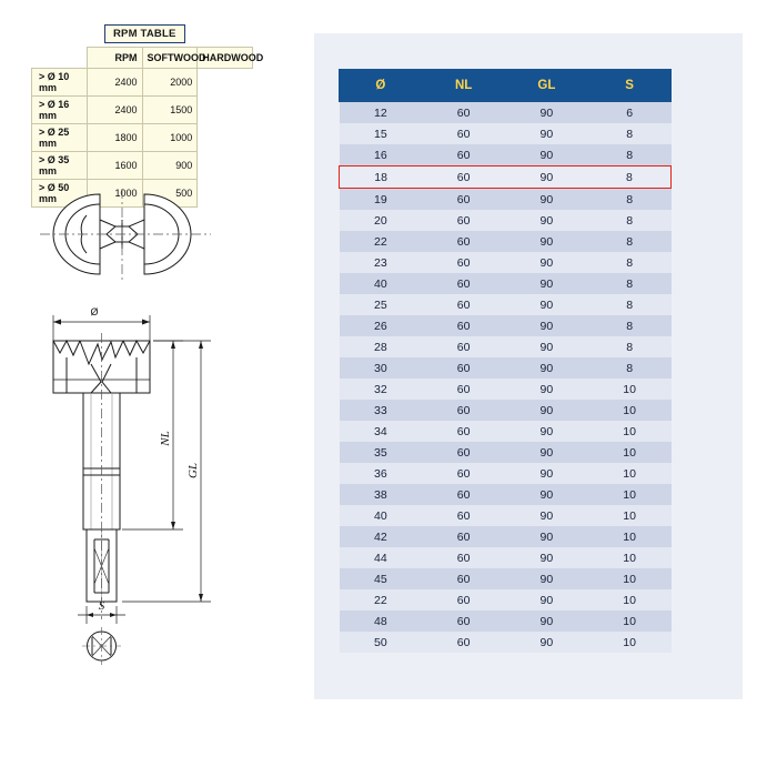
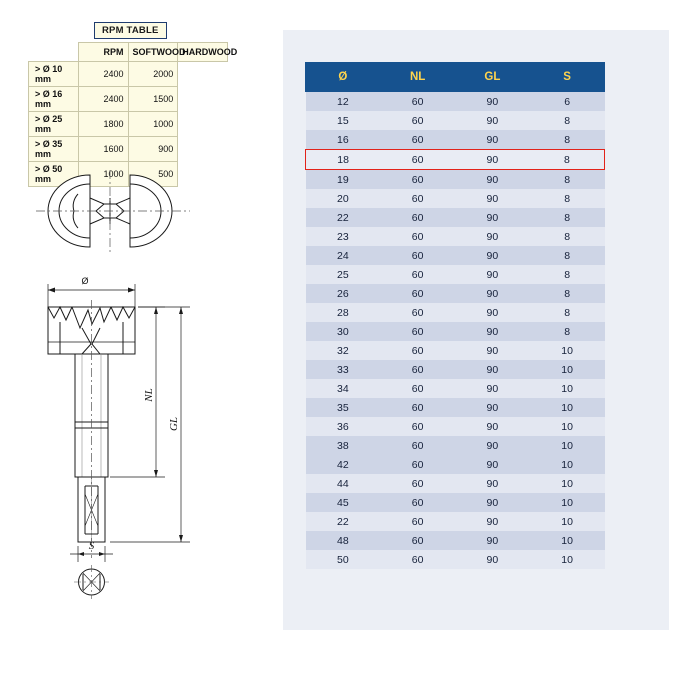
  RPM TABLE
  	RPM	SOFTWOO	HARDWOOD
  > Ø 10 mm	2400	2000
  > Ø 16 mm	2400	1500
  > Ø 25 mm	1800	1000
  > Ø 35 mm	1600	900
  > Ø 50 mm	1000	500
  Ø
  S
  Ø	NL	GL	S
  12	60	90	6
  15	60	90	8
  16	60	90	8
  18	60	90	8
  19	60	90	8
  20	60	90	8
  22	60	90	8
  23	60	90	8
- 40	60	90	8
+ 24	60	90	8
  25	60	90	8
  26	60	90	8
  28	60	90	8
  30	60	90	8
  32	60	90	10
  33	60	90	10
  34	60	90	10
  35	60	90	10
  36	60	90	10
  38	60	90	10
- 40	60	90	10
  42	60	90	10
  44	60	90	10
  45	60	90	10
  22	60	90	10
  48	60	90	10
  50	60	90	10
